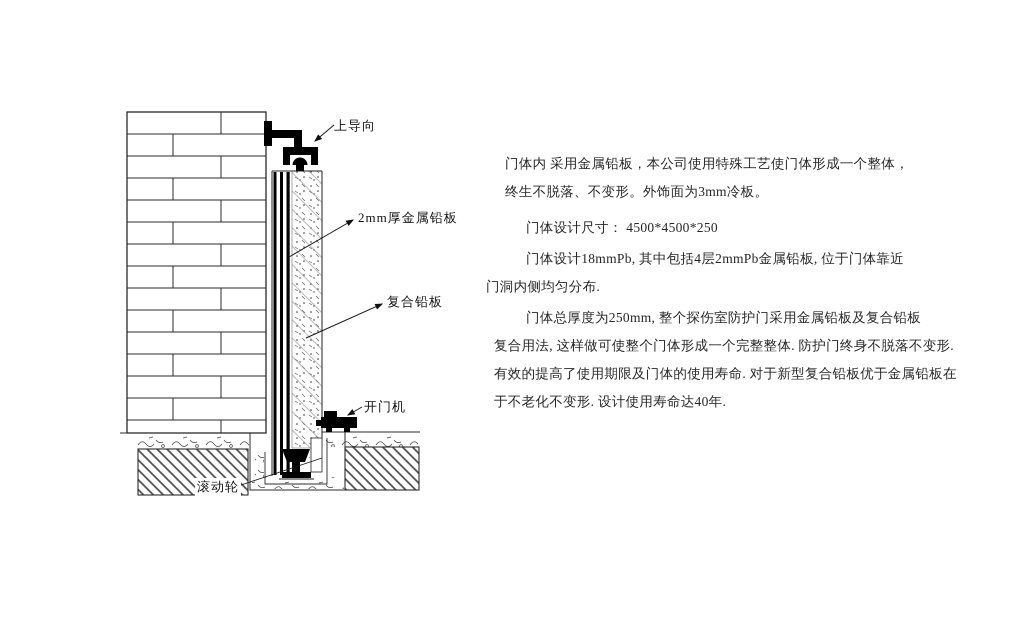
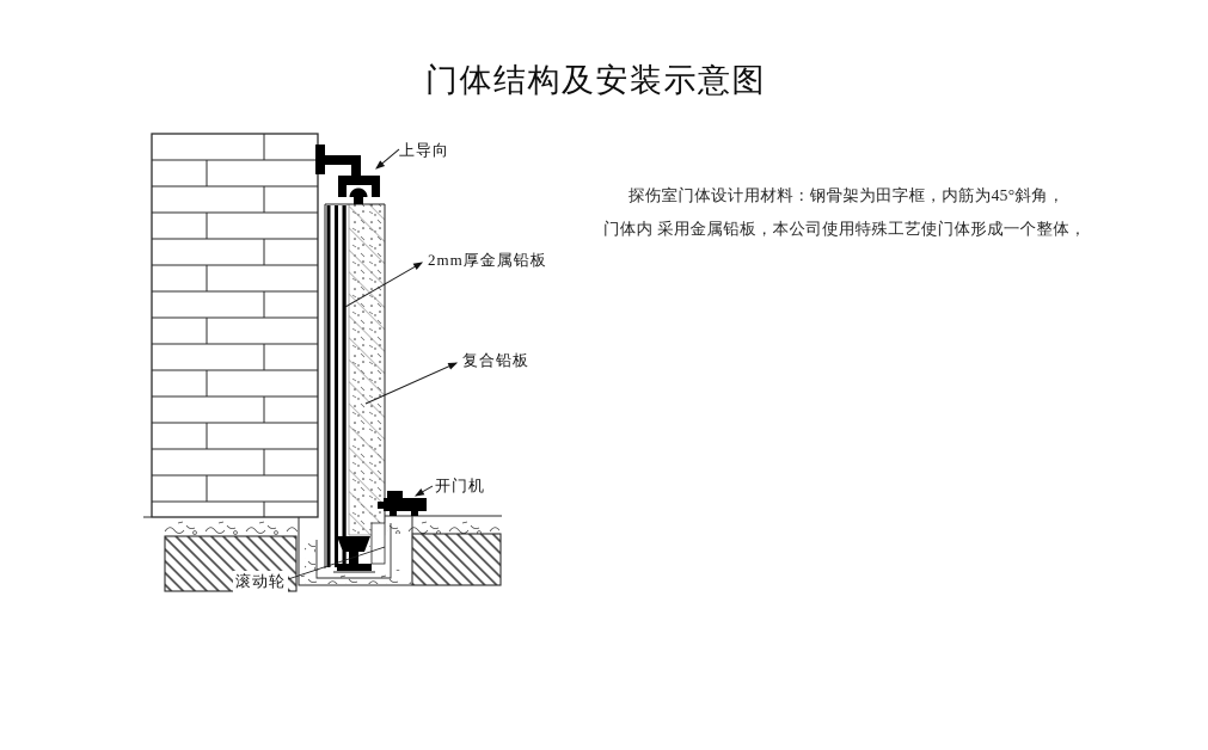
+ 门体结构及安装示意图
  上导向
  2mm厚金属铅板
  复合铅板
  开门机
  滚动轮
+ 探伤室门体设计用材料：钢骨架为田字框，内筋为45°斜角，
  门体内 采用金属铅板，本公司使用特殊工艺使门体形成一个整体，
- 终生不脱落、不变形。外饰面为3mm冷板。
- 门体设计尺寸： 4500*4500*250
- 门体设计18mmPb, 其中包括4层2mmPb金属铅板, 位于门体靠近
- 门洞内侧均匀分布.
- 门体总厚度为250mm, 整个探伤室防护门采用金属铅板及复合铅板
- 复合用法, 这样做可使整个门体形成一个完整整体. 防护门终身不脱落不变形.
- 有效的提高了使用期限及门体的使用寿命. 对于新型复合铅板优于金属铅板在
- 于不老化不变形. 设计使用寿命达40年.
